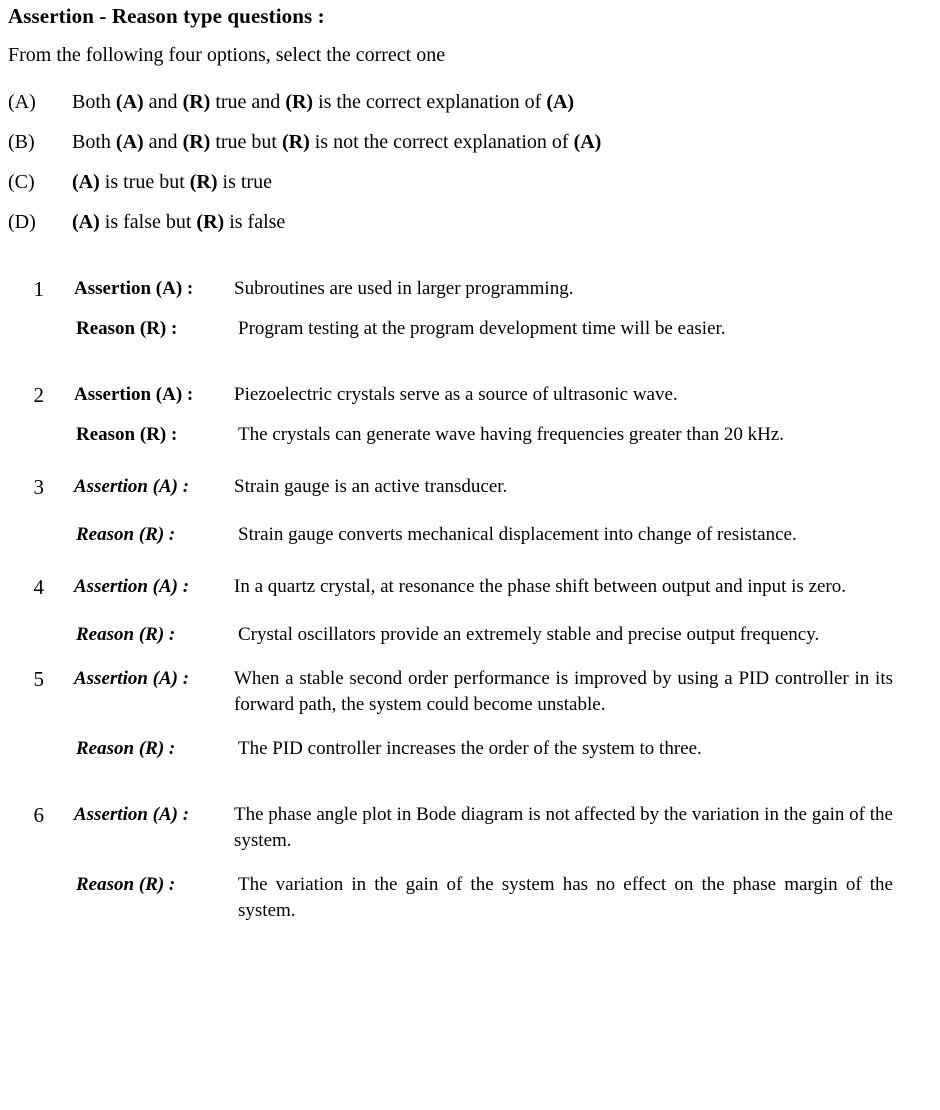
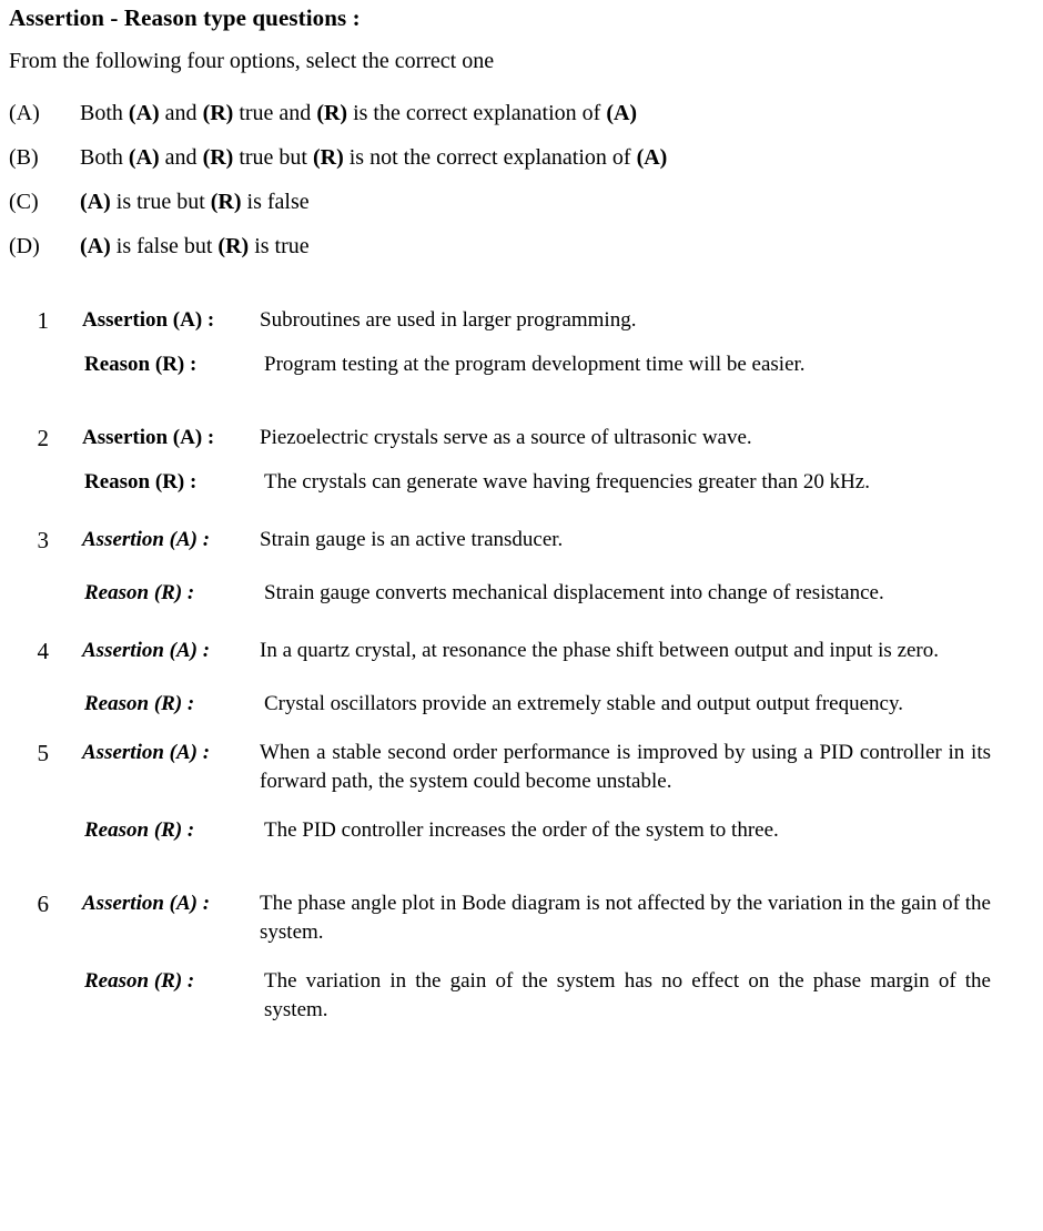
  Assertion - Reason type questions :
  From the following four options, select the correct one
  (A)
  Both (A) and (R) true and (R) is the correct explanation of (A)
  (B)
  Both (A) and (R) true but (R) is not the correct explanation of (A)
  (C)
- (A) is true but (R) is true
+ (A) is true but (R) is false
  (D)
- (A) is false but (R) is false
+ (A) is false but (R) is true
  1
  Assertion (A) :
  Subroutines are used in larger programming.
  Reason (R) :
  Program testing at the program development time will be easier.
  2
  Assertion (A) :
  Piezoelectric crystals serve as a source of ultrasonic wave.
  Reason (R) :
  The crystals can generate wave having frequencies greater than 20 kHz.
  3
  Assertion (A) :
  Strain gauge is an active transducer.
  Reason (R) :
  Strain gauge converts mechanical displacement into change of resistance.
  4
  Assertion (A) :
  In a quartz crystal, at resonance the phase shift between output and input is zero.
  Reason (R) :
- Crystal oscillators provide an extremely stable and precise output frequency.
+ Crystal oscillators provide an extremely stable and output output frequency.
  5
  Assertion (A) :
  When a stable second order performance is improved by using a PID controller in its forward path, the system could become unstable.
  Reason (R) :
  The PID controller increases the order of the system to three.
  6
  Assertion (A) :
  The phase angle plot in Bode diagram is not affected by the variation in the gain of the system.
  Reason (R) :
  The variation in the gain of the system has no effect on the phase margin of the system.
